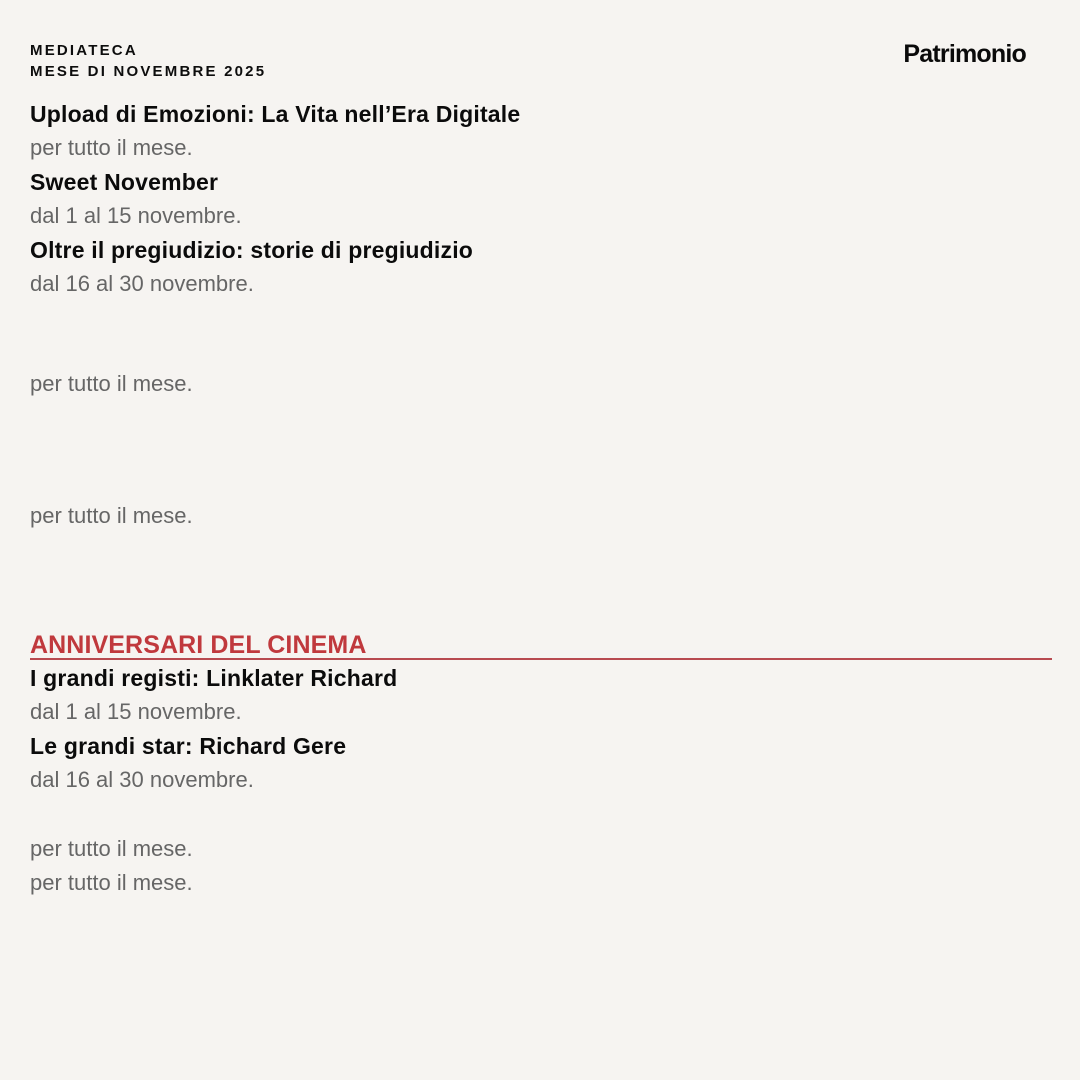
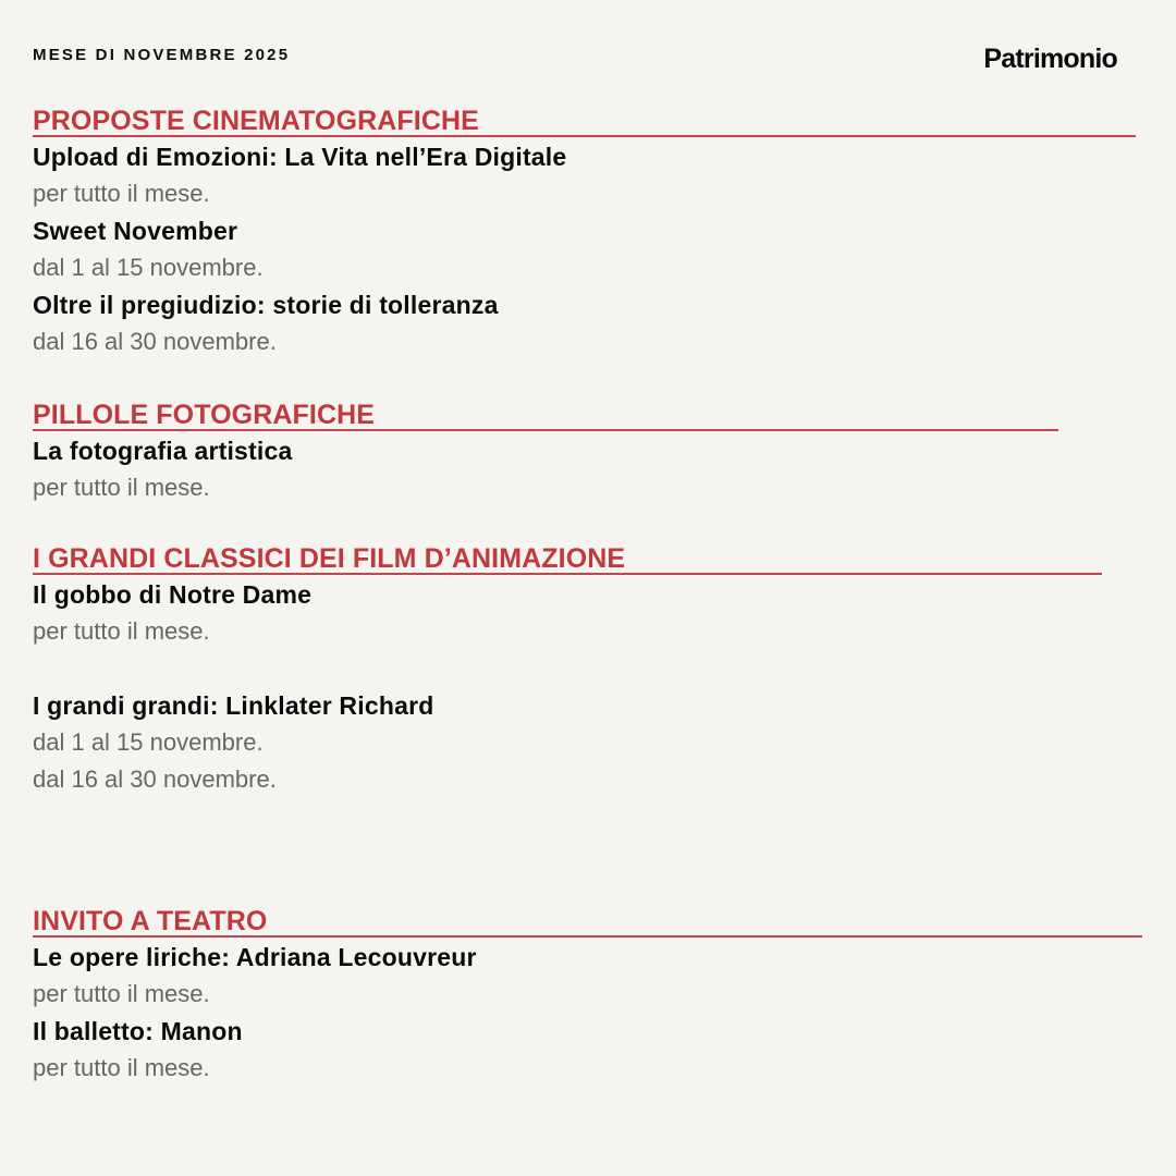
- MEDIATECA
  MESE DI NOVEMBRE 2025
  Patrimonio
+ PROPOSTE CINEMATOGRAFICHE
  Upload di Emozioni: La Vita nell’Era Digitale
  per tutto il mese.
  Sweet November
  dal 1 al 15 novembre.
- Oltre il pregiudizio: storie di pregiudizio
+ Oltre il pregiudizio: storie di tolleranza
  dal 16 al 30 novembre.
+ PILLOLE FOTOGRAFICHE
+ La fotografia artistica
  per tutto il mese.
+ I GRANDI CLASSICI DEI FILM D’ANIMAZIONE
+ Il gobbo di Notre Dame
  per tutto il mese.
- ANNIVERSARI DEL CINEMA
- I grandi registi: Linklater Richard
+ I grandi grandi: Linklater Richard
  dal 1 al 15 novembre.
- Le grandi star: Richard Gere
  dal 16 al 30 novembre.
+ INVITO A TEATRO
+ Le opere liriche: Adriana Lecouvreur
  per tutto il mese.
+ Il balletto: Manon
  per tutto il mese.
